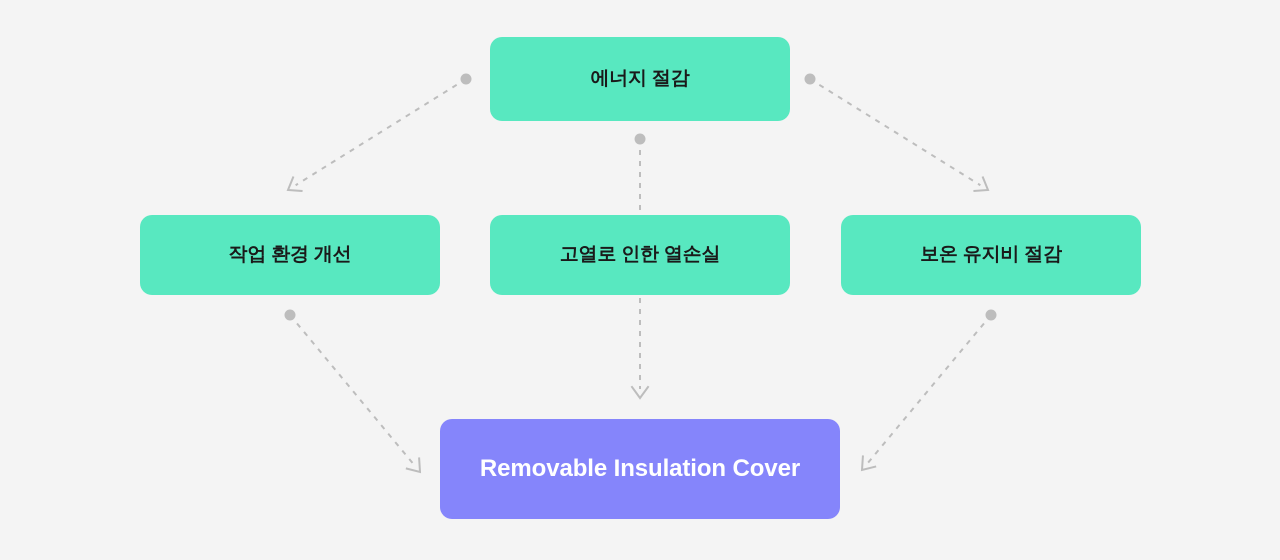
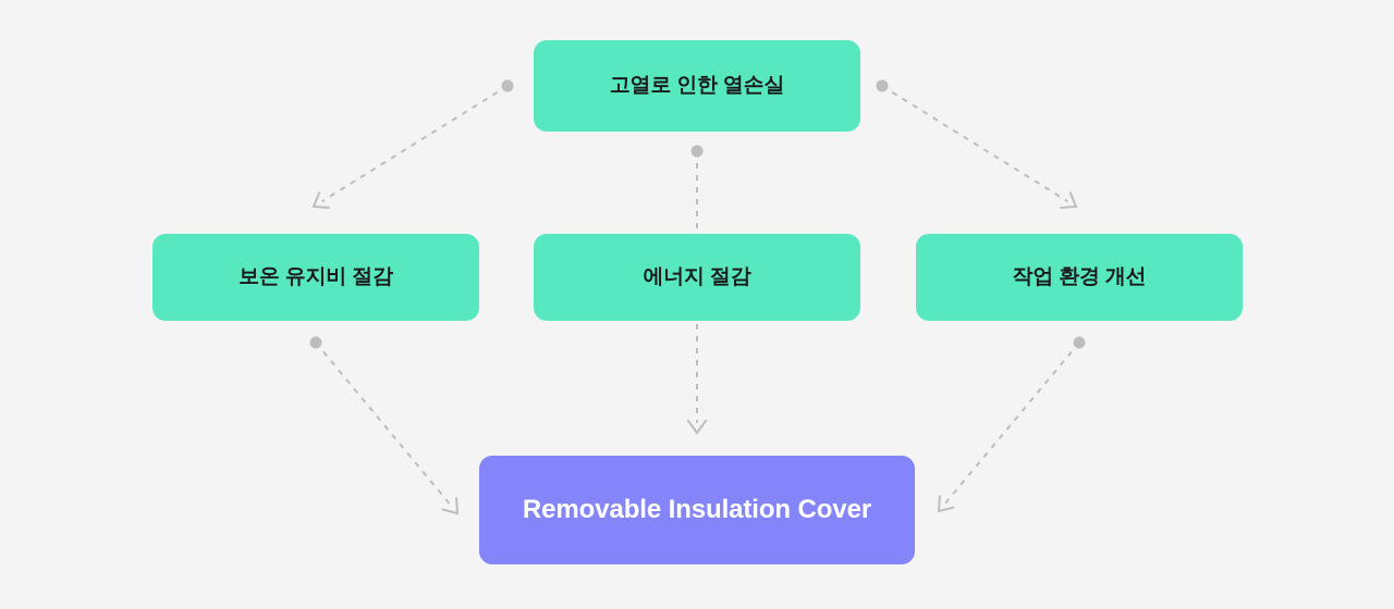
- 에너지 절감
+ 고열로 인한 열손실
- 작업 환경 개선
+ 보온 유지비 절감
- 고열로 인한 열손실
+ 에너지 절감
- 보온 유지비 절감
+ 작업 환경 개선
  Removable Insulation Cover
